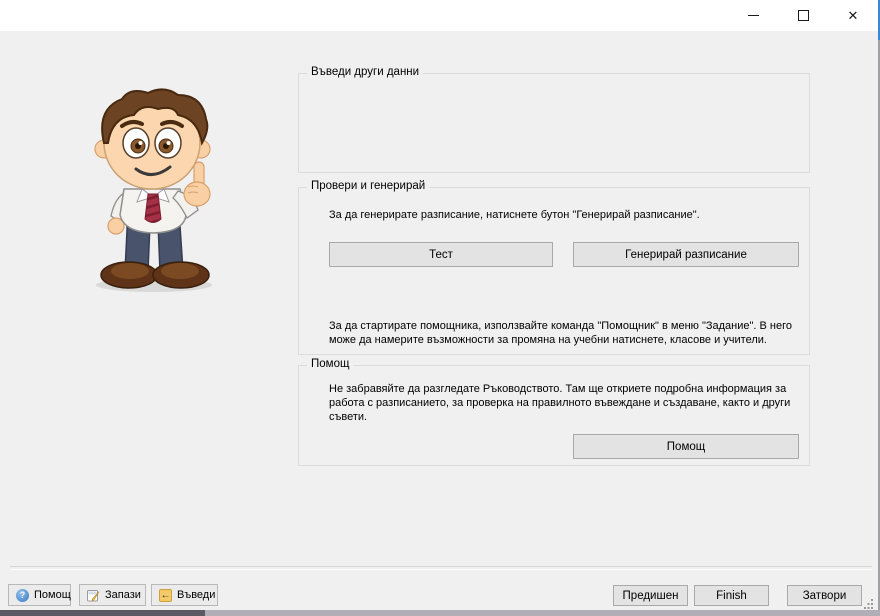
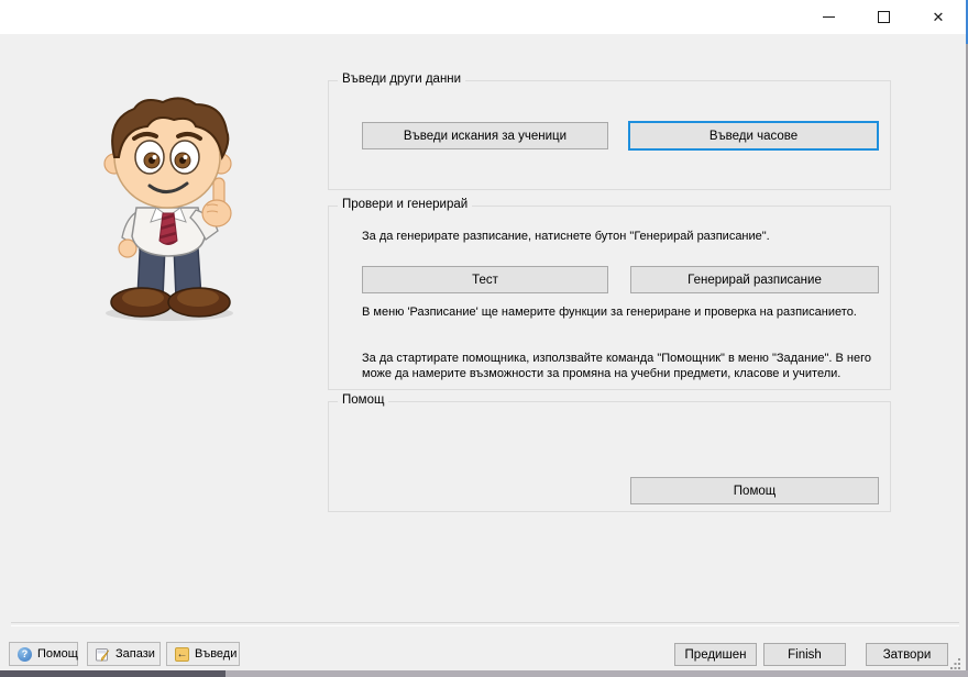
  ✕
  Въведи други данни
+ Въведи искания за ученици
+ Въведи часове
  Провери и генерирай
  За да генерирате разписание, натиснете бутон "Генерирай разписание".
  Тест
  Генерирай разписание
+ В меню 'Разписание' ще намерите функции за генериране и проверка на разписанието.
- За да стартирате помощника, използвайте команда "Помощник" в меню "Задание". В него може да намерите възможности за промяна на учебни натиснете, класове и учители.
+ За да стартирате помощника, използвайте команда "Помощник" в меню "Задание". В него може да намерите възможности за промяна на учебни предмети, класове и учители.
  Помощ
- Не забравяйте да разгледате Ръководството. Там ще откриете подробна информация за работа с разписанието, за проверка на правилното въвеждане и създаване, както и други съвети.
  Помощ
  ?
  Помощ
  Запази
  ←
  Въведи
  Предишен
  Finish
  Затвори
